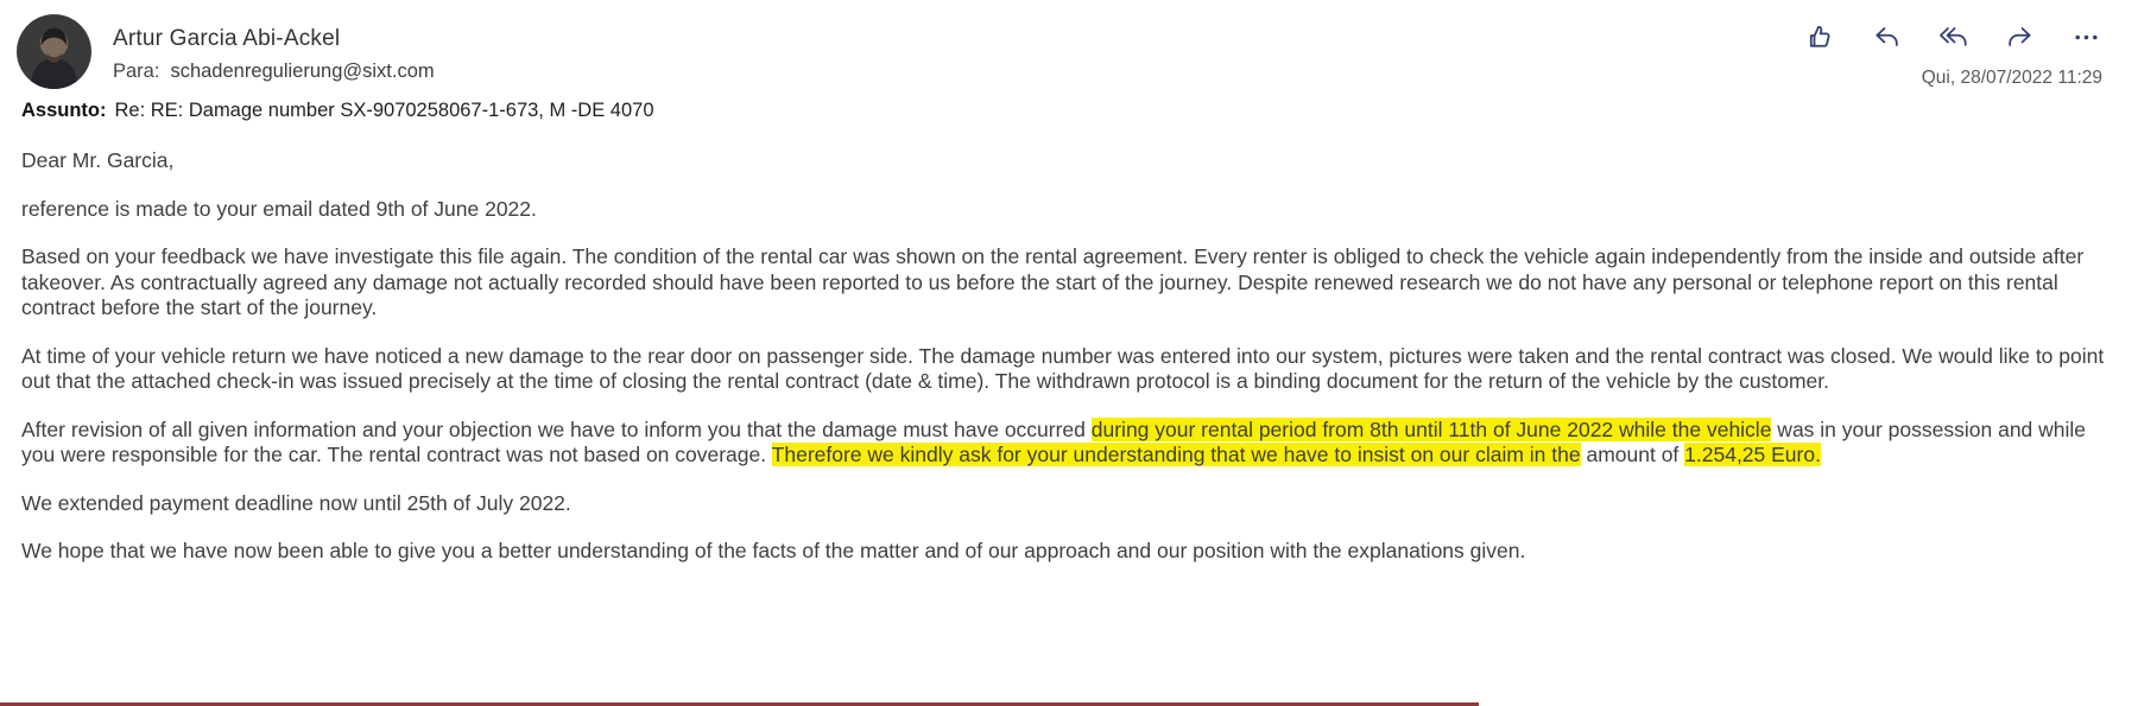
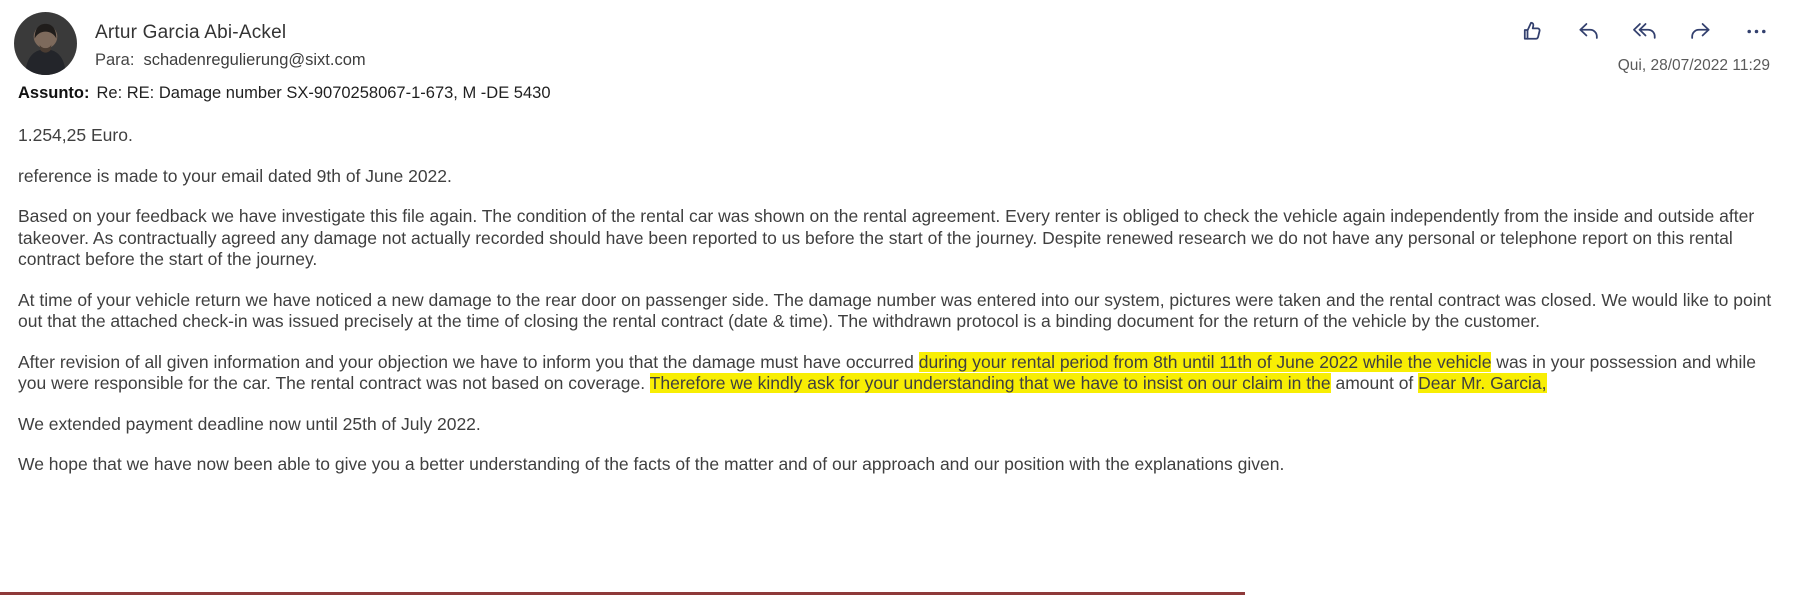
  Artur Garcia Abi-Ackel
  Para: schadenregulierung@sixt.com
  Qui, 28/07/2022 11:29
- Assunto: Re: RE: Damage number SX-9070258067-1-673, M -DE 4070
+ Assunto: Re: RE: Damage number SX-9070258067-1-673, M -DE 5430
- Dear Mr. Garcia,
+ 1.254,25 Euro.
  reference is made to your email dated 9th of June 2022.
  Based on your feedback we have investigate this file again. The condition of the rental car was shown on the rental agreement. Every renter is obliged to check the vehicle again independently from the inside and outside after takeover. As contractually agreed any damage not actually recorded should have been reported to us before the start of the journey. Despite renewed research we do not have any personal or telephone report on this rental contract before the start of the journey.
  At time of your vehicle return we have noticed a new damage to the rear door on passenger side. The damage number was entered into our system, pictures were taken and the rental contract was closed. We would like to point out that the attached check-in was issued precisely at the time of closing the rental contract (date & time). The withdrawn protocol is a binding document for the return of the vehicle by the customer.
- After revision of all given information and your objection we have to inform you that the damage must have occurred during your rental period from 8th until 11th of June 2022 while the vehicle was in your possession and while you were responsible for the car. The rental contract was not based on coverage. Therefore we kindly ask for your understanding that we have to insist on our claim in the amount of 1.254,25 Euro.
+ After revision of all given information and your objection we have to inform you that the damage must have occurred during your rental period from 8th until 11th of June 2022 while the vehicle was in your possession and while you were responsible for the car. The rental contract was not based on coverage. Therefore we kindly ask for your understanding that we have to insist on our claim in the amount of Dear Mr. Garcia,
  We extended payment deadline now until 25th of July 2022.
  We hope that we have now been able to give you a better understanding of the facts of the matter and of our approach and our position with the explanations given.
